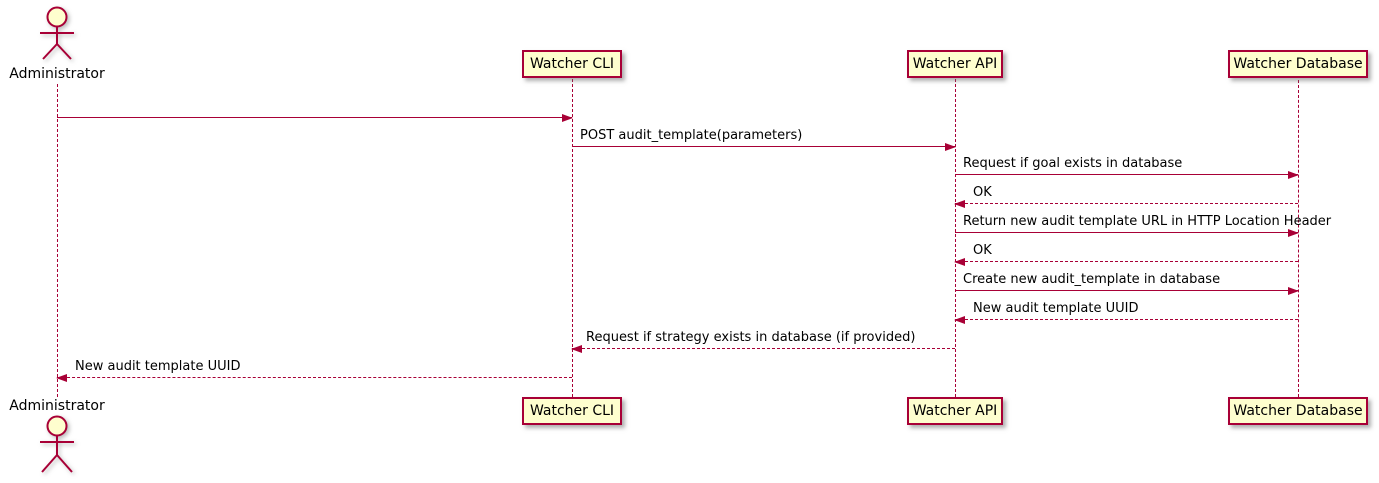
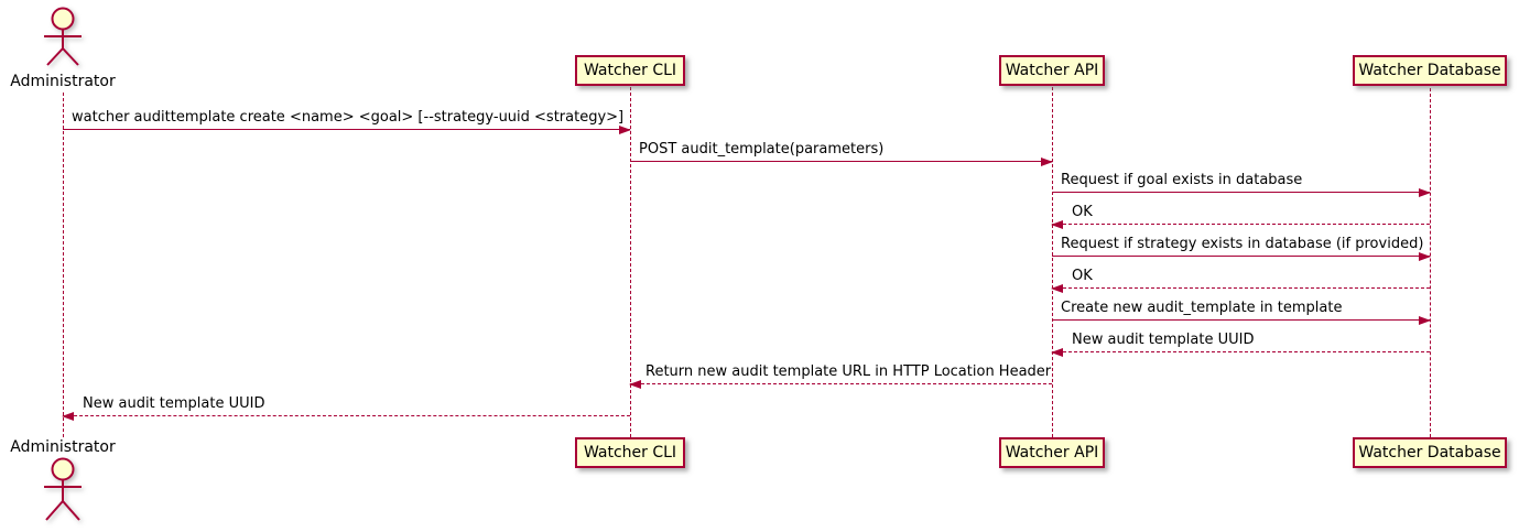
  Administrator
  Administrator
  Watcher CLI
  Watcher API
  Watcher Database
  Watcher CLI
  Watcher API
  Watcher Database
+ watcher audittemplate create <name> <goal> [--strategy-uuid <strategy>]
  POST audit_template(parameters)
  Request if goal exists in database
  OK
- Return new audit template URL in HTTP Location Header
+ Request if strategy exists in database (if provided)
  OK
- Create new audit_template in database
+ Create new audit_template in template
  New audit template UUID
- Request if strategy exists in database (if provided)
+ Return new audit template URL in HTTP Location Header
  New audit template UUID
